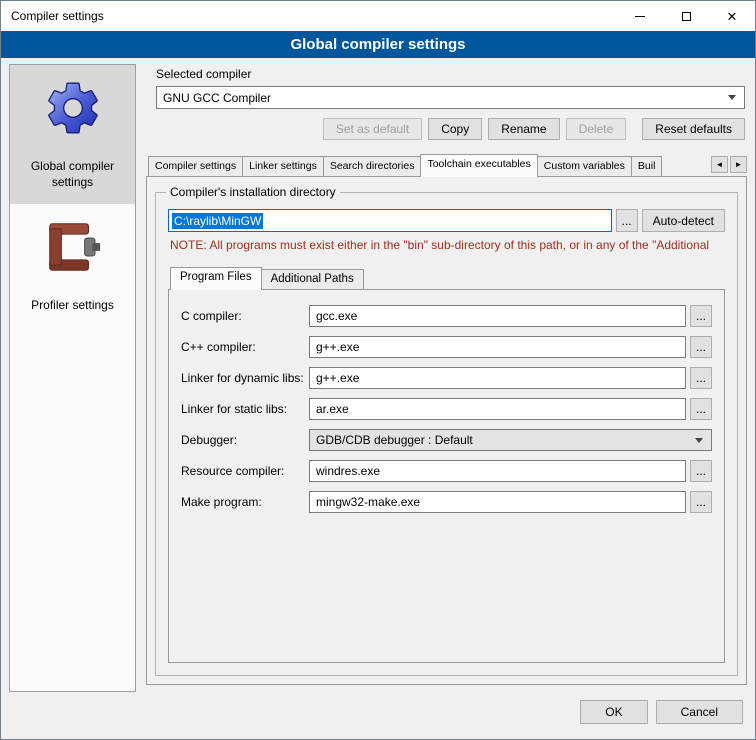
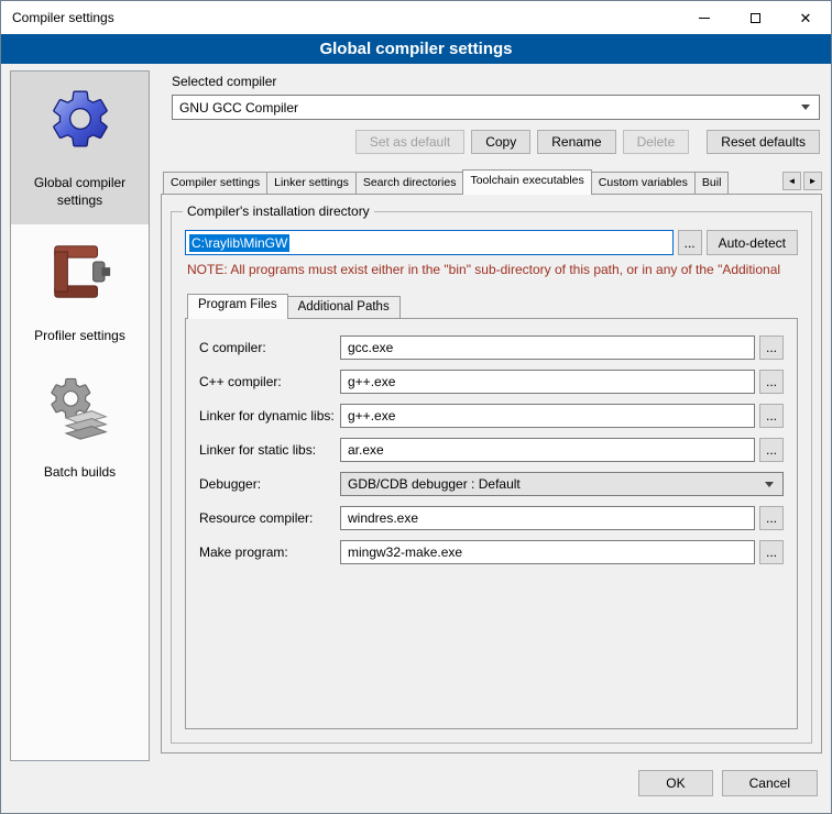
  Compiler settings
  ✕
  Global compiler settings
  Global compiler settings
  Profiler settings
+ Batch builds
  Selected compiler
  GNU GCC Compiler
  Set as default
  Copy
  Rename
  Delete
  Reset defaults
  Compiler settings
  Linker settings
  Search directories
  Toolchain executables
  Custom variables
  Buil
  ◄
  ►
  Compiler's installation directory
  C:\raylib\MinGW
  ...
  Auto-detect
  NOTE: All programs must exist either in the "bin" sub-directory of this path, or in any of the "Additional
  Program Files
  Additional Paths
  C compiler:
  gcc.exe
  ...
  C++ compiler:
  g++.exe
  ...
  Linker for dynamic libs:
  g++.exe
  ...
  Linker for static libs:
  ar.exe
  ...
  Debugger:
  GDB/CDB debugger : Default
  Resource compiler:
  windres.exe
  ...
  Make program:
  mingw32-make.exe
  ...
  OK
  Cancel
